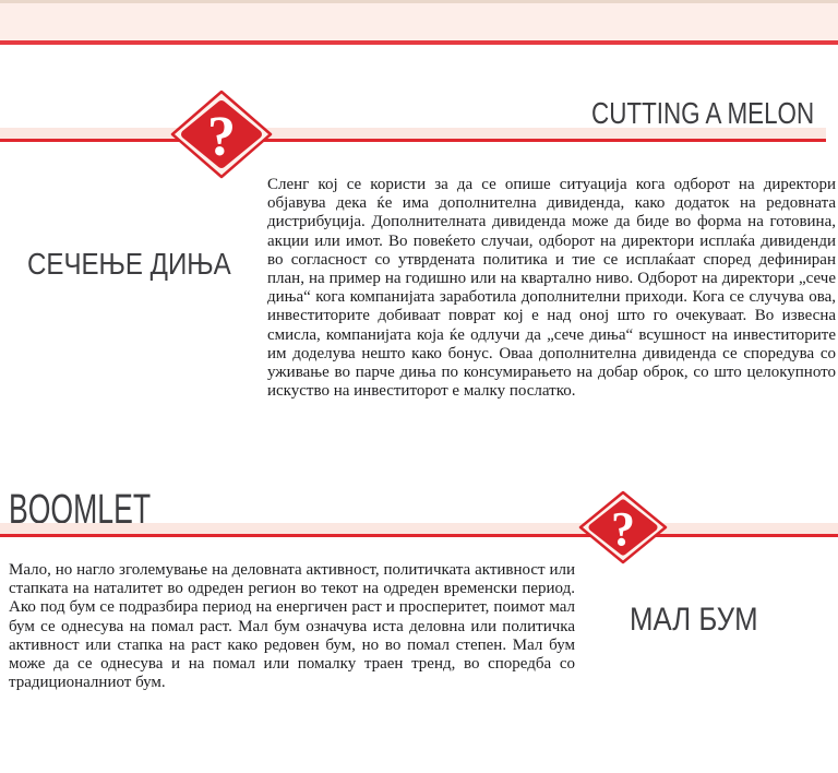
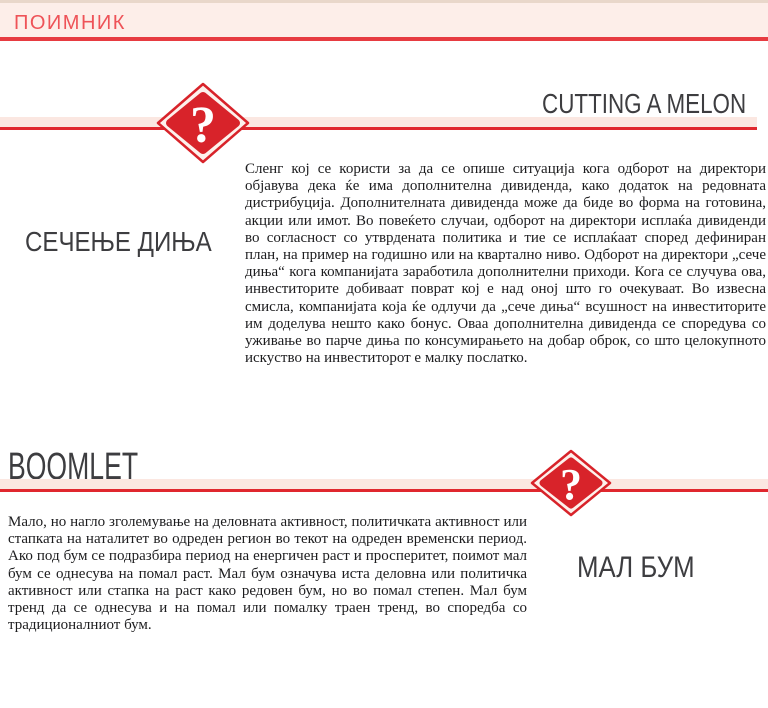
+ ПОИМНИК
  CUTTING A MELON
  ?
  СЕЧЕЊЕ ДИЊА
  Сленг кој се користи за да се опише ситуација кога одборот на директори објавува дека ќе има дополнителна дивиденда, како додаток на редовната дистрибуција. Дополнителната дивиденда може да биде во форма на готовина, акции или имот. Во повеќето случаи, одборот на директори исплаќа дивиденди во согласност со утврдената политика и тие се исплаќаат според дефиниран план, на пример на годишно или на квартално ниво. Одборот на директори „сече диња“ кога компанијата заработила дополнителни приходи. Кога се случува ова, инвеститорите добиваат поврат кој е над оној што го очекуваат. Во извесна смисла, компанијата која ќе одлучи да „сече диња“ всушност на инвеститорите им доделува нешто како бонус. Оваа дополнителна дивиденда се споредува со уживање во парче диња по консумирањето на добар оброк, со што целокупното искуство на инвеститорот е малку послатко.
  BOOMLET
  ?
- Мало, но нагло зголемување на деловната активност, политичката активност или стапката на наталитет во одреден регион во текот на одреден временски период. Ако под бум се подразбира период на енергичен раст и просперитет, поимот мал бум се однесува на помал раст. Мал бум означува иста деловна или политичка активност или стапка на раст како редовен бум, но во помал степен. Мал бум може да се однесува и на помал или помалку траен тренд, во споредба со традиционалниот бум.
+ Мало, но нагло зголемување на деловната активност, политичката активност или стапката на наталитет во одреден регион во текот на одреден временски период. Ако под бум се подразбира период на енергичен раст и просперитет, поимот мал бум се однесува на помал раст. Мал бум означува иста деловна или политичка активност или стапка на раст како редовен бум, но во помал степен. Мал бум тренд да се однесува и на помал или помалку траен тренд, во споредба со традиционалниот бум.
  МАЛ БУМ
